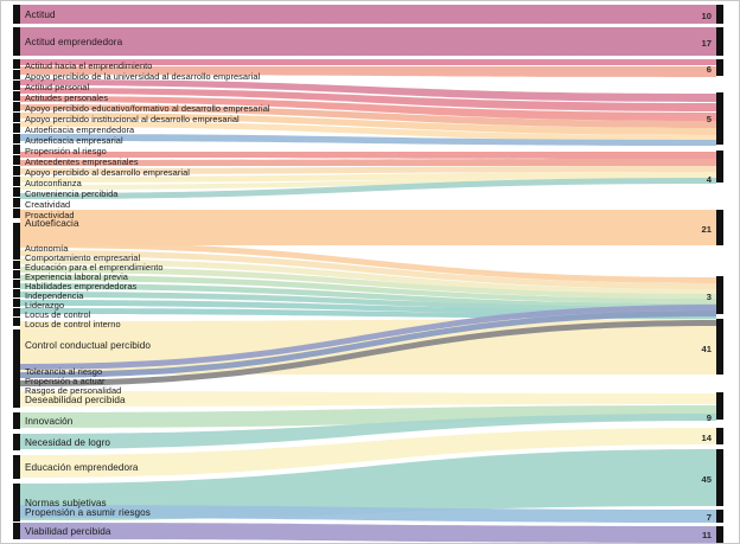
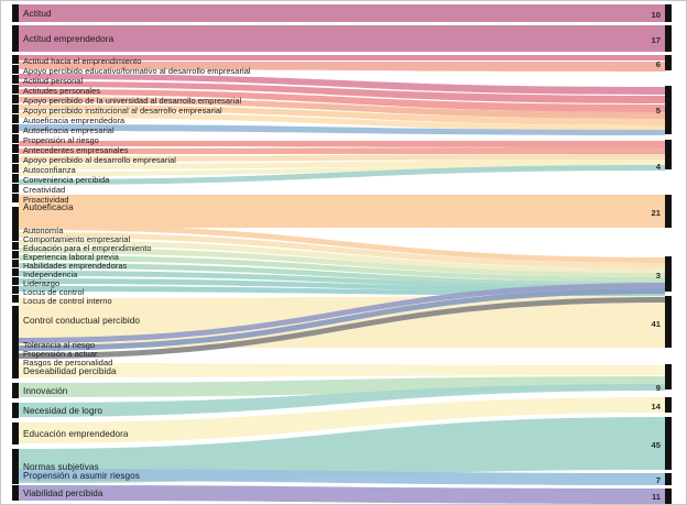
  Actitud
  Actitud emprendedora
  Actitud hacia el emprendimiento
- Apoyo percibido de la universidad al desarrollo empresarial
+ Apoyo percibido educativo/formativo al desarrollo empresarial
  Actitud personal
  Actitudes personales
- Apoyo percibido educativo/formativo al desarrollo empresarial
+ Apoyo percibido de la universidad al desarrollo empresarial
  Apoyo percibido institucional al desarrollo empresarial
  Autoeficacia emprendedora
  Autoeficacia empresarial
  Propensión al riesgo
  Antecedentes empresariales
  Apoyo percibido al desarrollo empresarial
  Autoconfianza
  Conveniencia percibida
  Creatividad
  Proactividad
  Autoeficacia
  Autonomía
  Comportamiento empresarial
  Educación para el emprendimiento
  Experiencia laboral previa
  Habilidades emprendedoras
  Independencia
  Liderazgo
  Locus de control
  Locus de control interno
  Control conductual percibido
  Tolerancia al riesgo
  Propensión a actuar
  Rasgos de personalidad
  Deseabilidad percibida
  Innovación
  Necesidad de logro
  Educación emprendedora
  Normas subjetivas
  Propensión a asumir riesgos
  Viabilidad percibida
  10
  17
  6
  5
  4
  21
  3
  41
  9
  14
  45
  7
  11
